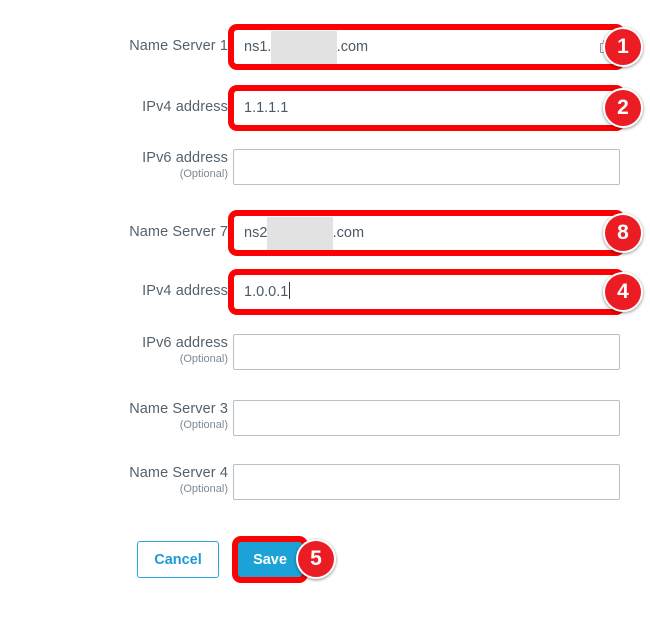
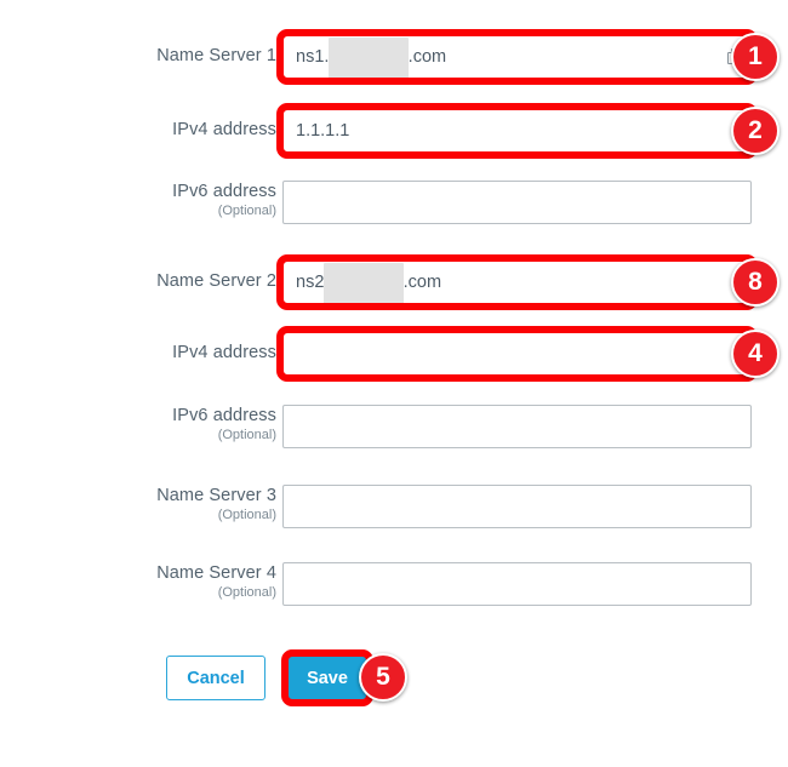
  Name Server 1
  IPv4 address
  1.1.1.1
  IPv6 address
  (Optional)
- Name Server 7
+ Name Server 2
  IPv4 address
- 1.0.0.1
  IPv6 address
  (Optional)
  Name Server 3
  (Optional)
  Name Server 4
  (Optional)
  Cancel
  Save
  1
  2
  8
  4
  5
